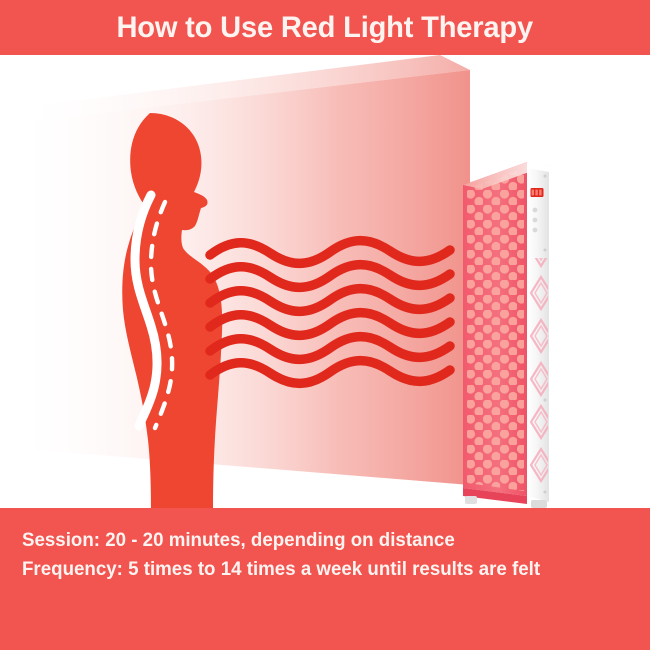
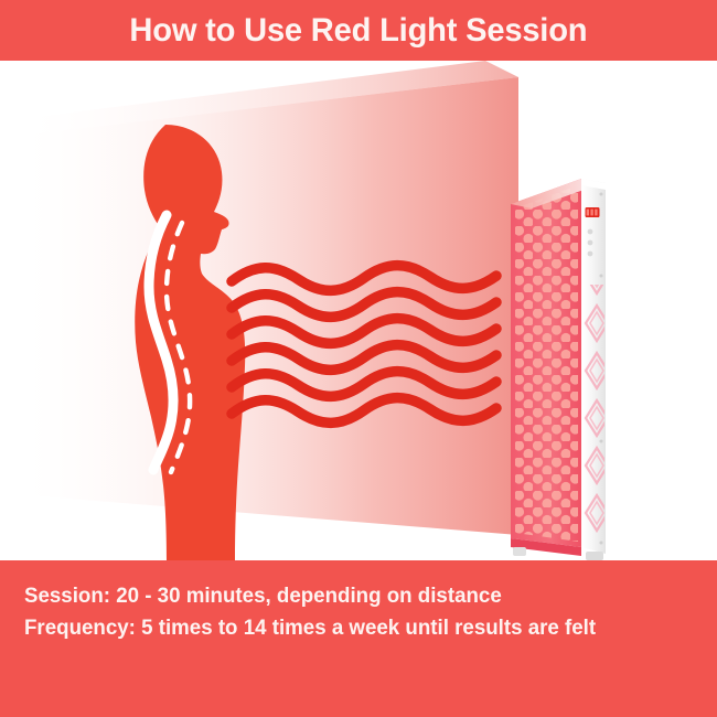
- How to Use Red Light Therapy
+ How to Use Red Light Session
- Session: 20 - 20 minutes, depending on distance
+ Session: 20 - 30 minutes, depending on distance
  Frequency: 5 times to 14 times a week until results are felt
